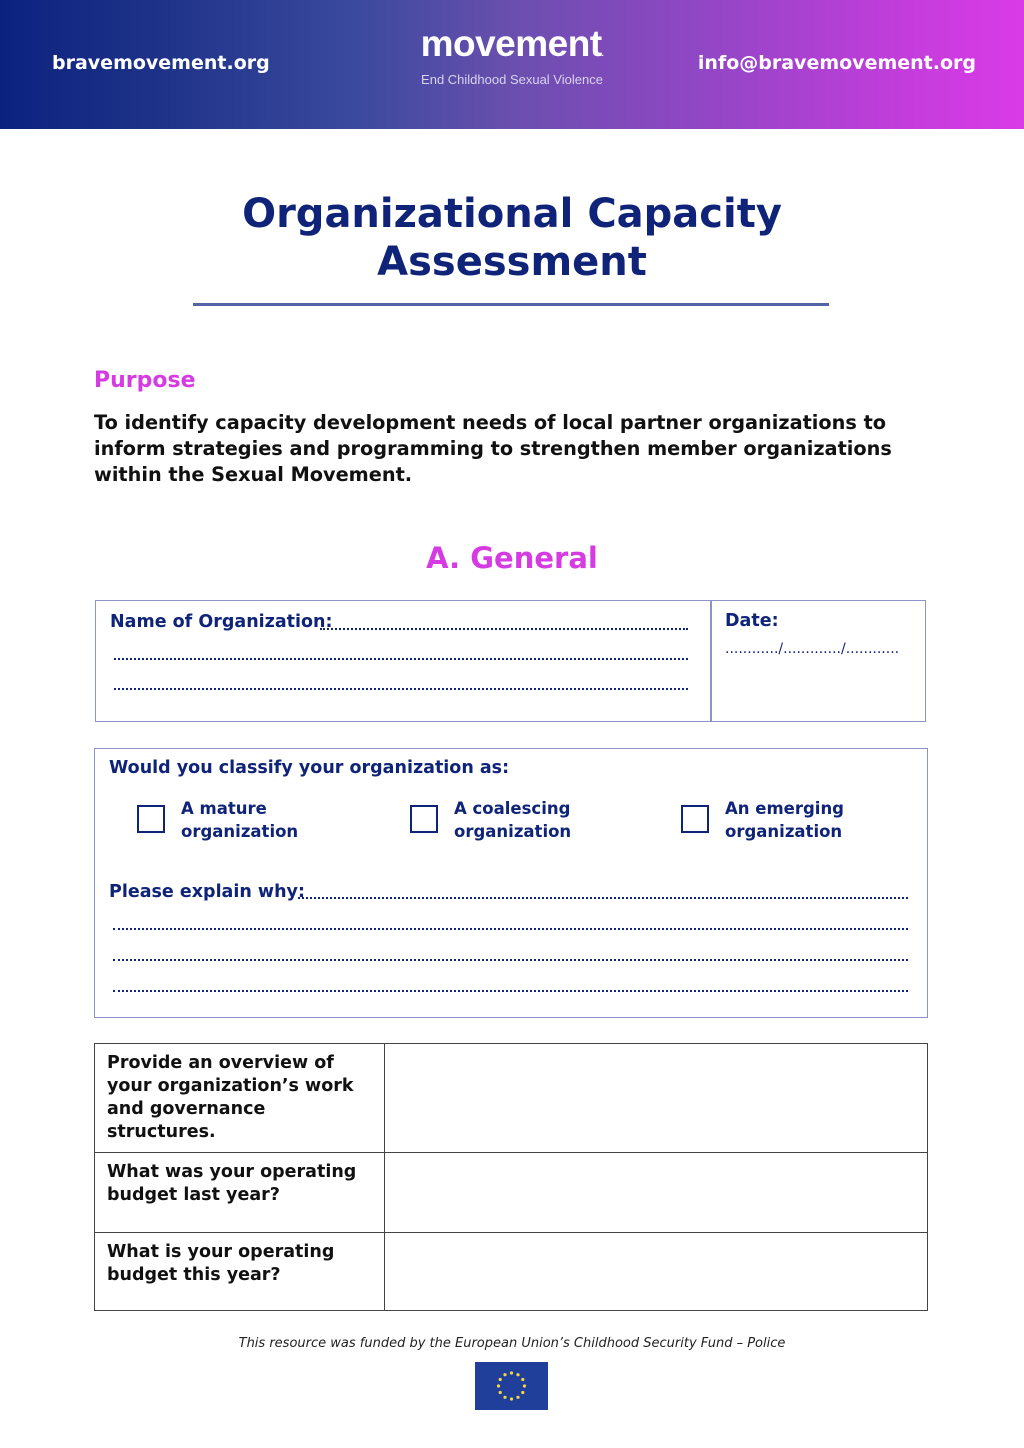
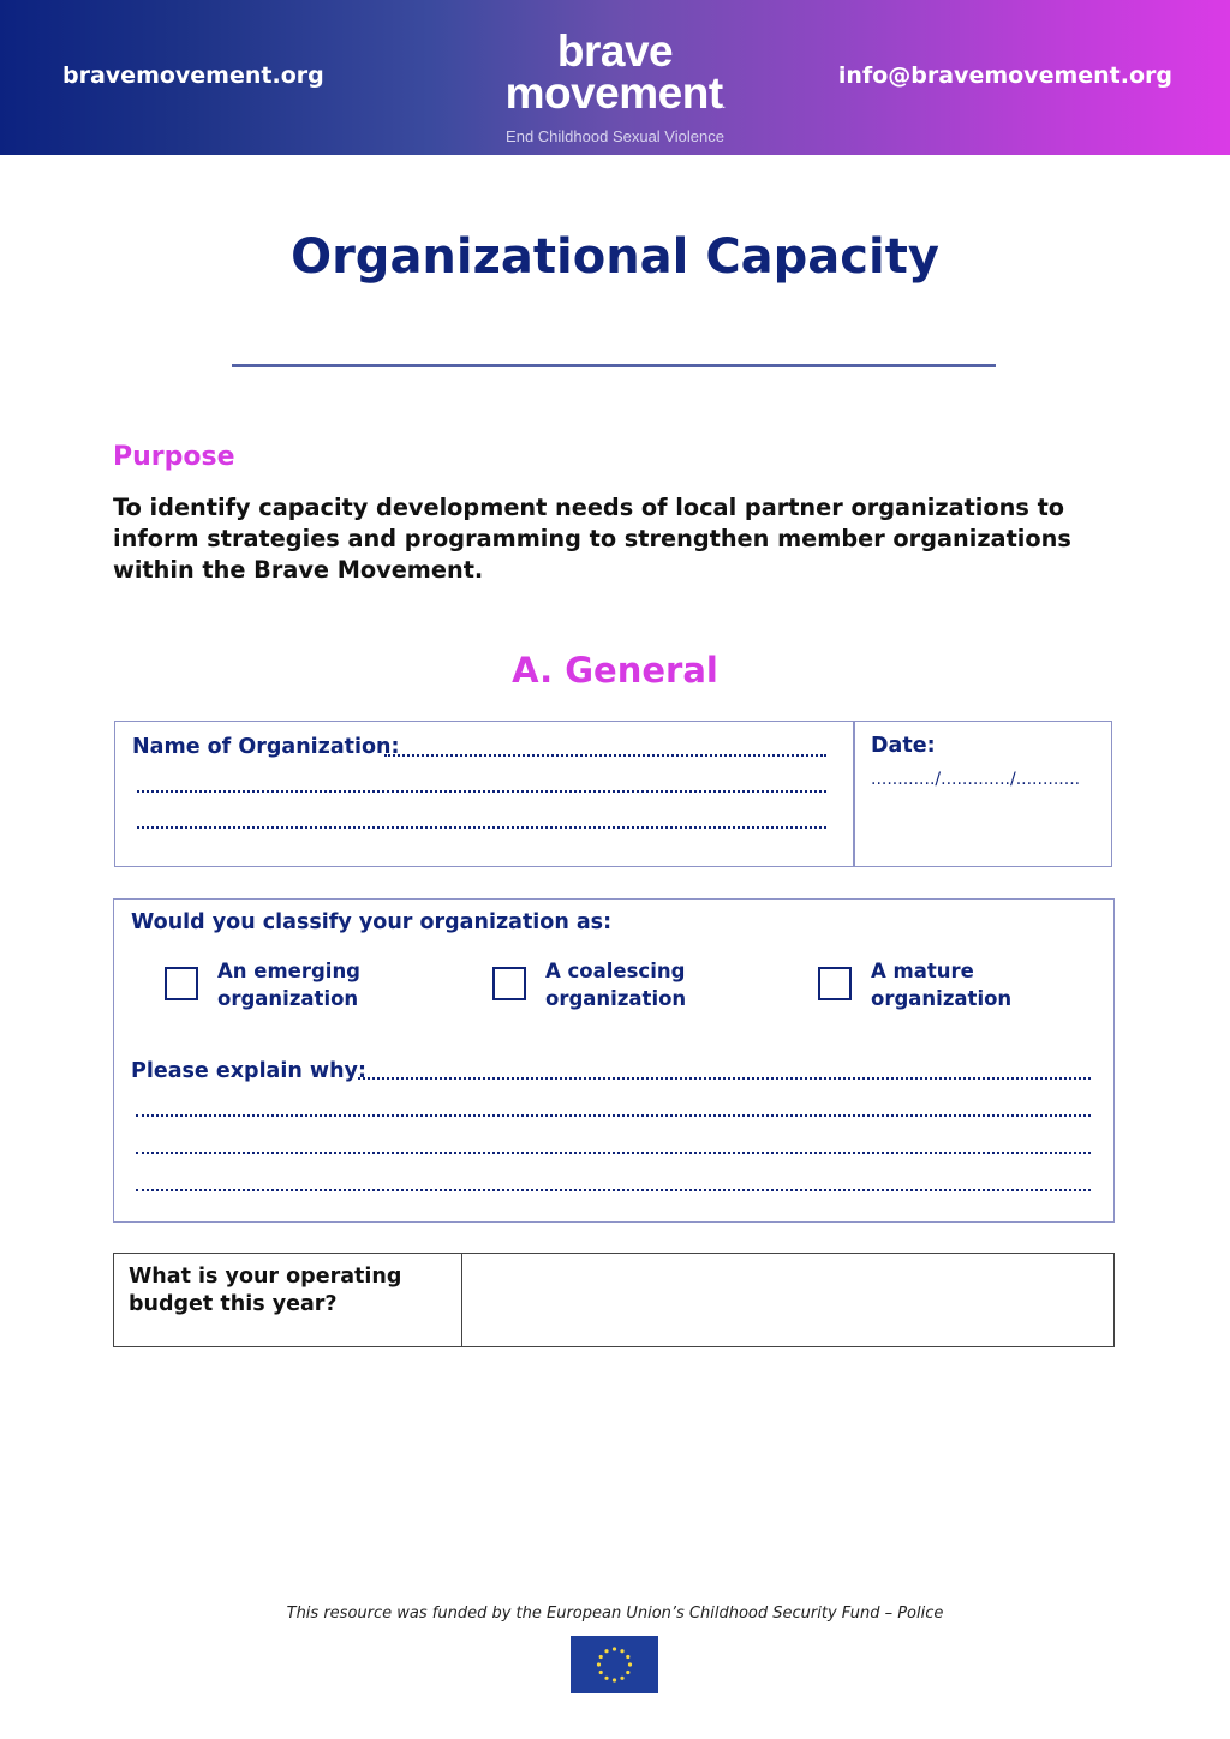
  bravemovement.org
+ brave
  movement.
  End Childhood Sexual Violence
  info@bravemovement.org
  Organizational Capacity
- Assessment
  Purpose
- To identify capacity development needs of local partner organizations to inform strategies and programming to strengthen member organizations within the Sexual Movement.
+ To identify capacity development needs of local partner organizations to inform strategies and programming to strengthen member organizations within the Brave Movement.
  A. General
  Name of Organization:
  Date:
  ............/............./............
  Would you classify your organization as:
- A mature
+ An emerging
  organization
  A coalescing
  organization
- An emerging
+ A mature
  organization
  Please explain why:
- Provide an overview of your organization’s work and governance structures.
- What was your operating budget last year?
  What is your operating budget this year?
  This resource was funded by the European Union’s Childhood Security Fund – Police
